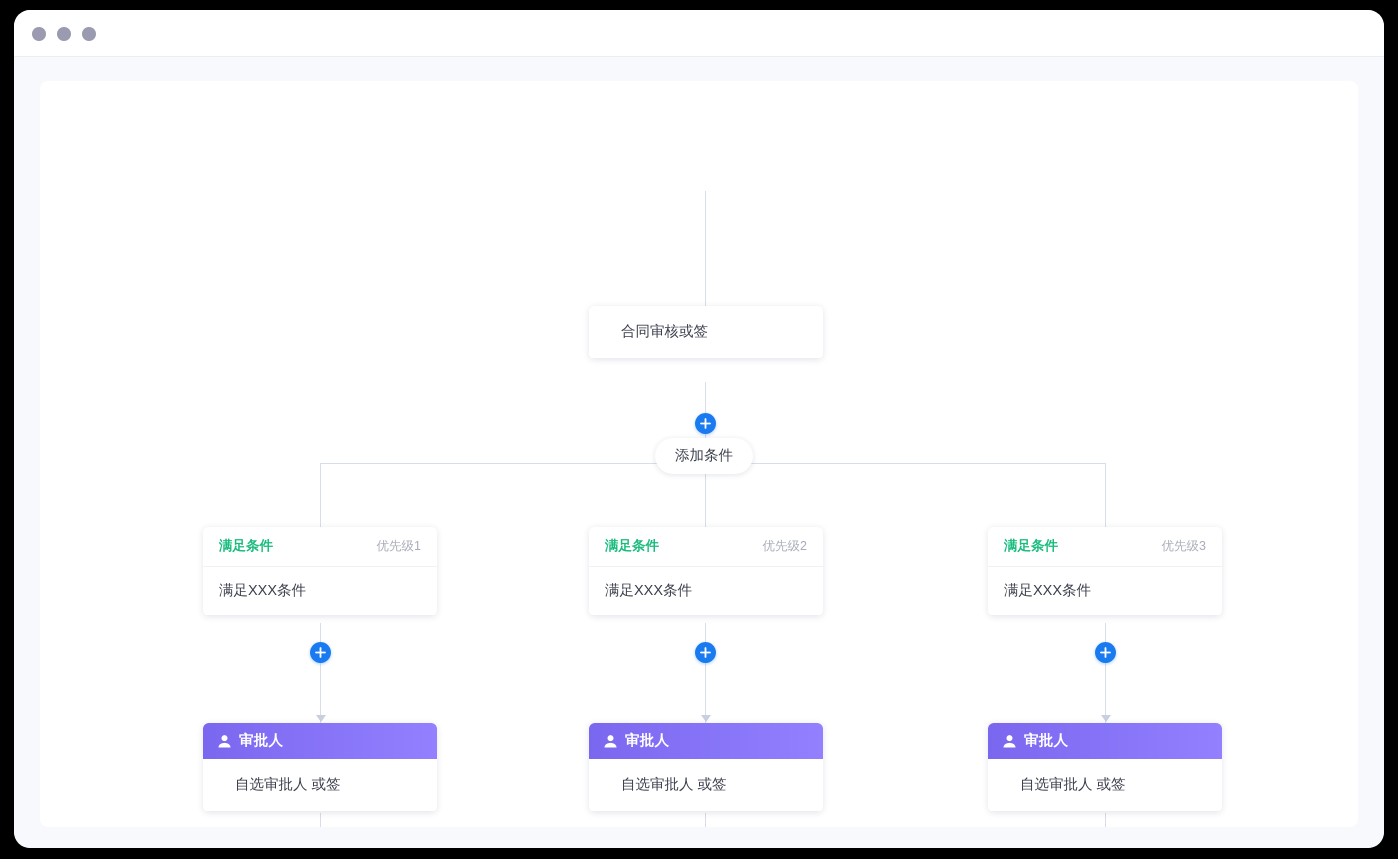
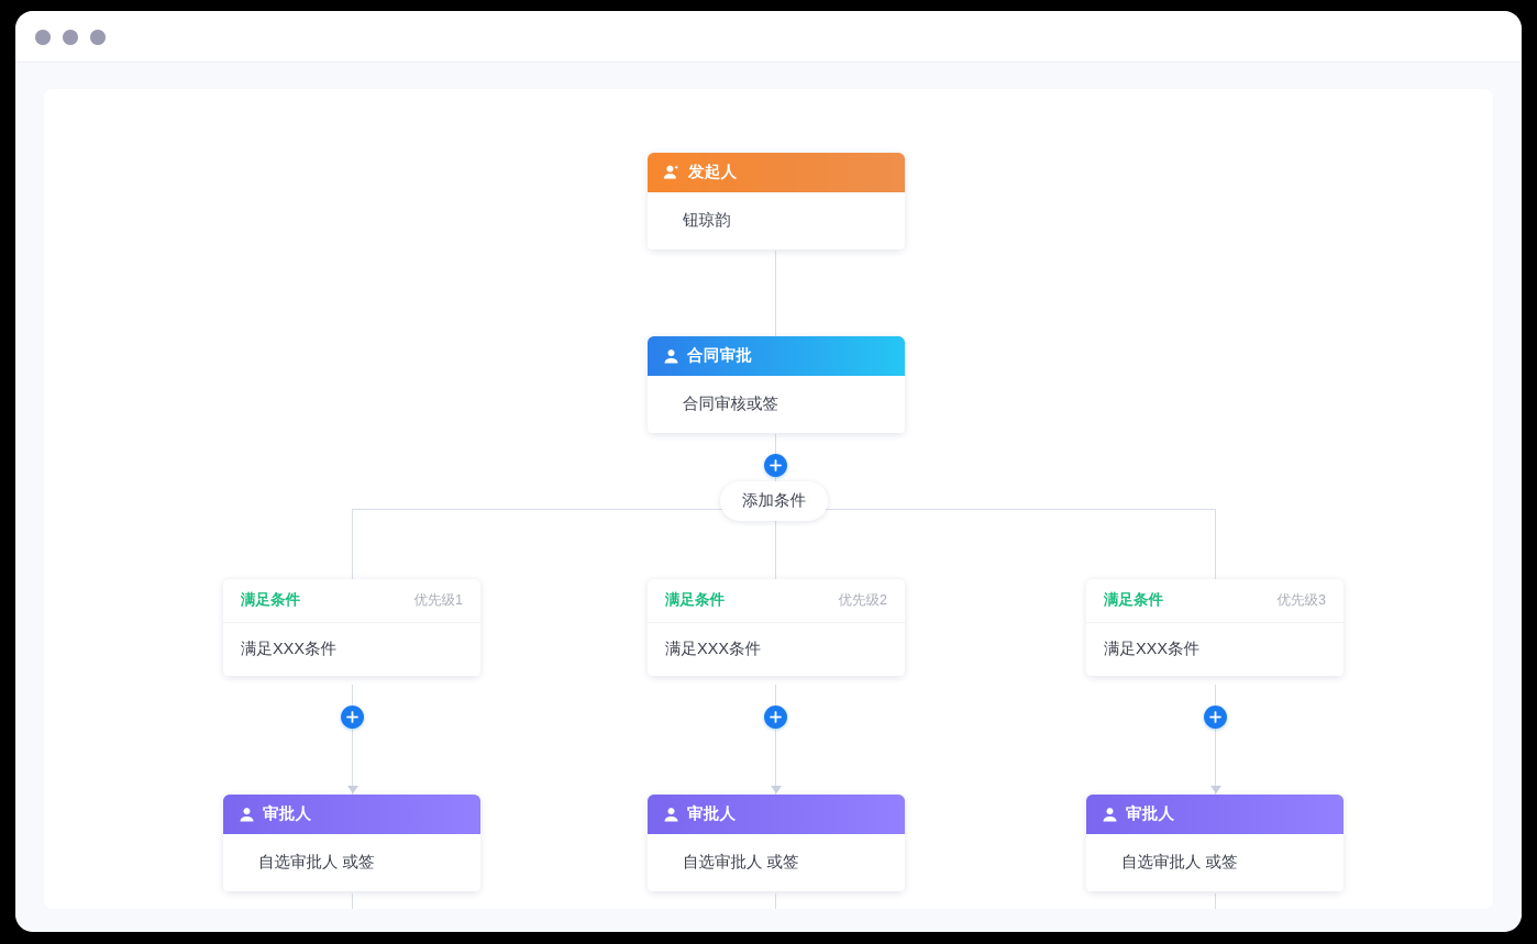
+ 发起人
+ 钮琼韵
+ 合同审批
  合同审核或签
  添加条件
  满足条件
  优先级1
  满足XXX条件
  审批人
  自选审批人 或签
  满足条件
  优先级2
  满足XXX条件
  审批人
  自选审批人 或签
  满足条件
  优先级3
  满足XXX条件
  审批人
  自选审批人 或签
